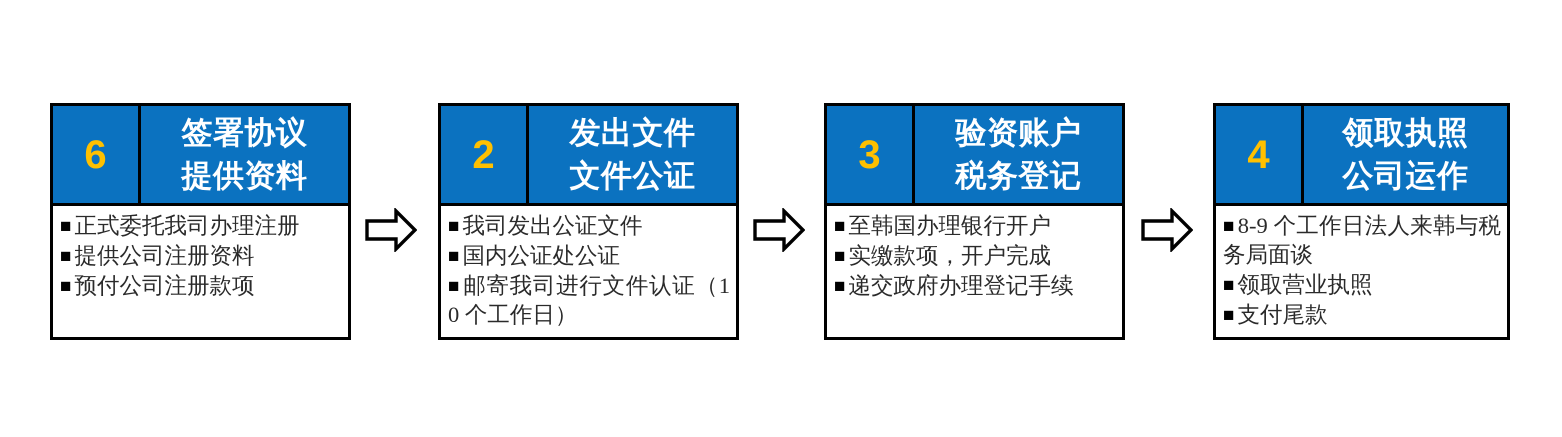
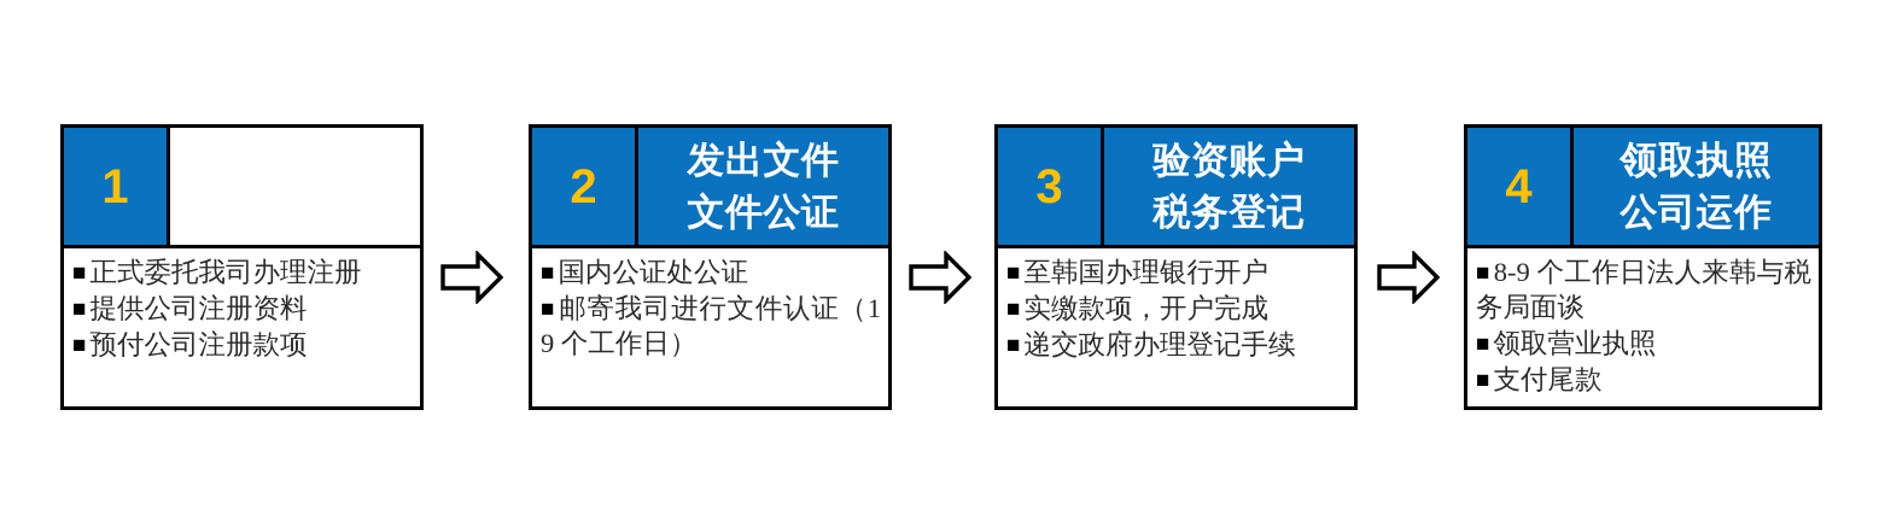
- 6
+ 1
- 签署协议
- 提供资料
  ■ 正式委托我司办理注册
  ■ 提供公司注册资料
  ■ 预付公司注册款项
  2
  发出文件
  文件公证
- ■ 我司发出公证文件
  ■ 国内公证处公证
- ■ 邮寄我司进行文件认证（10 个工作日）
+ ■ 邮寄我司进行文件认证（19 个工作日）
  3
  验资账户
  税务登记
  ■ 至韩国办理银行开户
  ■ 实缴款项，开户完成
  ■ 递交政府办理登记手续
  4
  领取执照
  公司运作
  ■ 8-9 个工作日法人来韩与税务局面谈
  ■ 领取营业执照
  ■ 支付尾款
